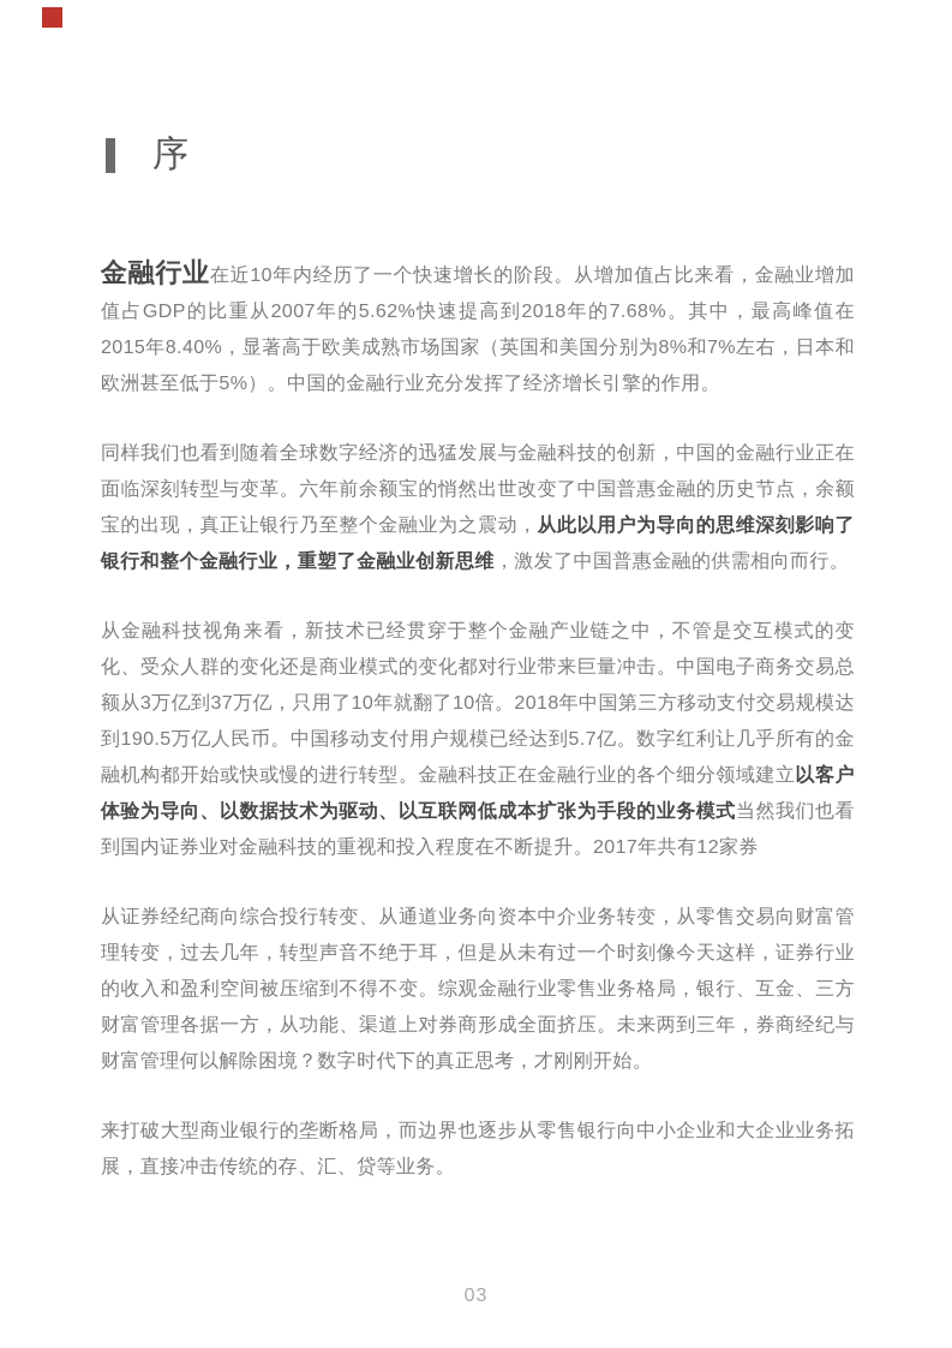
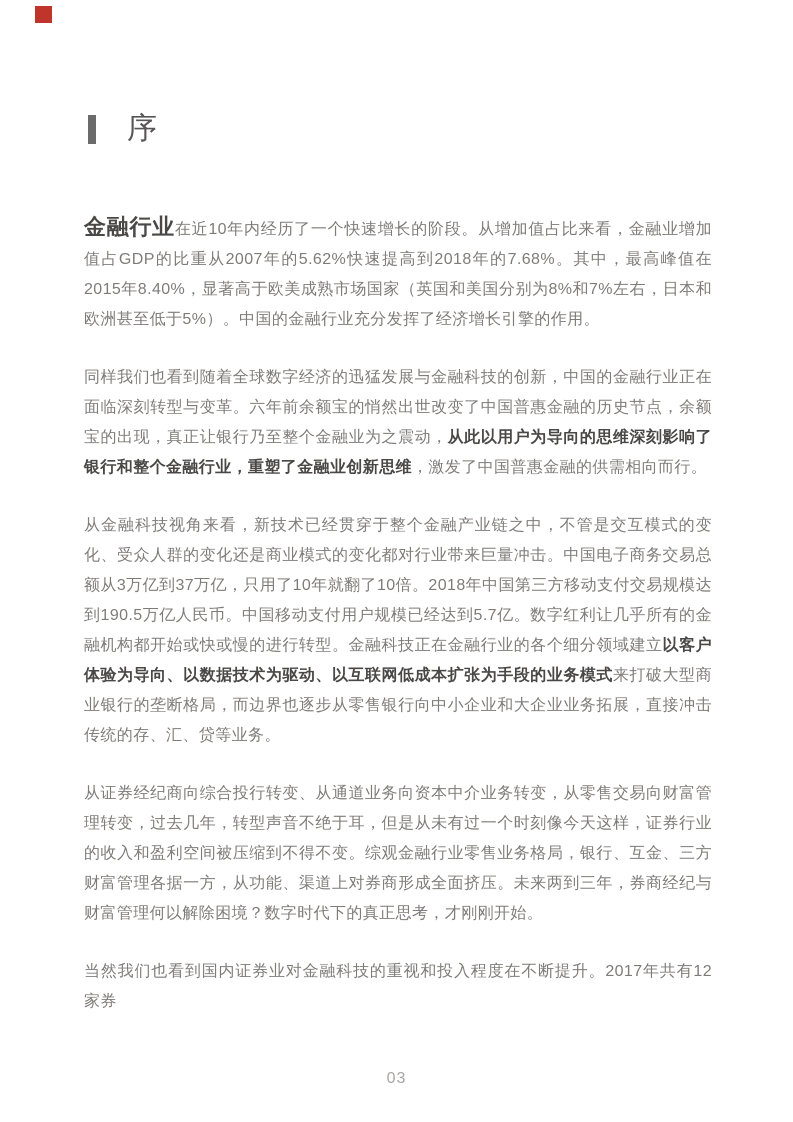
  序
  金融行业在近10年内经历了一个快速增长的阶段。从增加值占比来看，金融业增加值占GDP的比重从2007年的5.62%快速提高到2018年的7.68%。其中，最高峰值在2015年8.40%，显著高于欧美成熟市场国家（英国和美国分别为8%和7%左右，日本和欧洲甚至低于5%）。中国的金融行业充分发挥了经济增长引擎的作用。
  同样我们也看到随着全球数字经济的迅猛发展与金融科技的创新，中国的金融行业正在面临深刻转型与变革。六年前余额宝的悄然出世改变了中国普惠金融的历史节点，余额宝的出现，真正让银行乃至整个金融业为之震动，从此以用户为导向的思维深刻影响了银行和整个金融行业，重塑了金融业创新思维，激发了中国普惠金融的供需相向而行。
- 从金融科技视角来看，新技术已经贯穿于整个金融产业链之中，不管是交互模式的变化、受众人群的变化还是商业模式的变化都对行业带来巨量冲击。中国电子商务交易总额从3万亿到37万亿，只用了10年就翻了10倍。2018年中国第三方移动支付交易规模达到190.5万亿人民币。中国移动支付用户规模已经达到5.7亿。数字红利让几乎所有的金融机构都开始或快或慢的进行转型。金融科技正在金融行业的各个细分领域建立以客户体验为导向、以数据技术为驱动、以互联网低成本扩张为手段的业务模式当然我们也看到国内证券业对金融科技的重视和投入程度在不断提升。2017年共有12家券
+ 从金融科技视角来看，新技术已经贯穿于整个金融产业链之中，不管是交互模式的变化、受众人群的变化还是商业模式的变化都对行业带来巨量冲击。中国电子商务交易总额从3万亿到37万亿，只用了10年就翻了10倍。2018年中国第三方移动支付交易规模达到190.5万亿人民币。中国移动支付用户规模已经达到5.7亿。数字红利让几乎所有的金融机构都开始或快或慢的进行转型。金融科技正在金融行业的各个细分领域建立以客户体验为导向、以数据技术为驱动、以互联网低成本扩张为手段的业务模式来打破大型商业银行的垄断格局，而边界也逐步从零售银行向中小企业和大企业业务拓展，直接冲击传统的存、汇、贷等业务。
  从证券经纪商向综合投行转变、从通道业务向资本中介业务转变，从零售交易向财富管理转变，过去几年，转型声音不绝于耳，但是从未有过一个时刻像今天这样，证券行业的收入和盈利空间被压缩到不得不变。综观金融行业零售业务格局，银行、互金、三方财富管理各据一方，从功能、渠道上对券商形成全面挤压。未来两到三年，券商经纪与财富管理何以解除困境？数字时代下的真正思考，才刚刚开始。
- 来打破大型商业银行的垄断格局，而边界也逐步从零售银行向中小企业和大企业业务拓展，直接冲击传统的存、汇、贷等业务。
+ 当然我们也看到国内证券业对金融科技的重视和投入程度在不断提升。2017年共有12家券
  03
